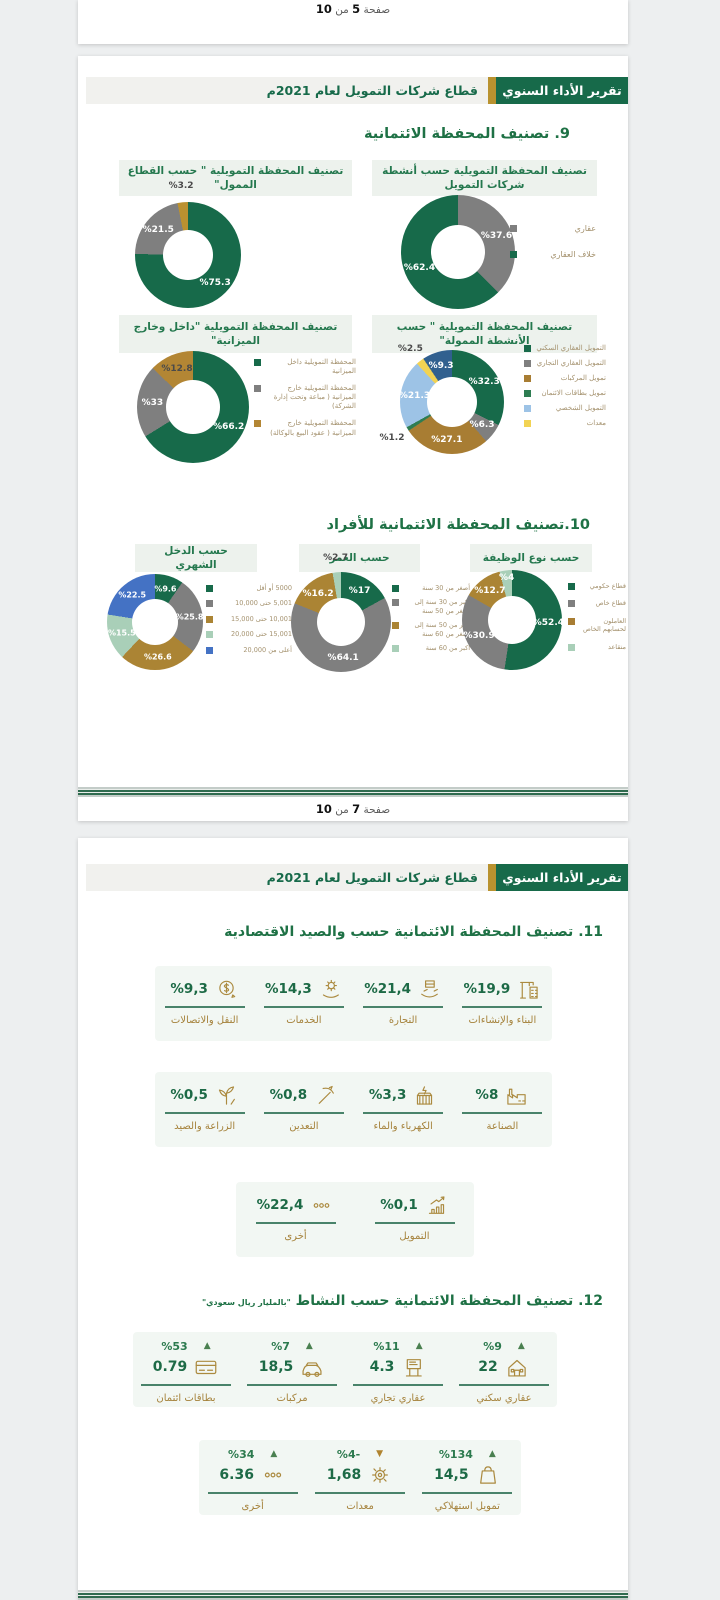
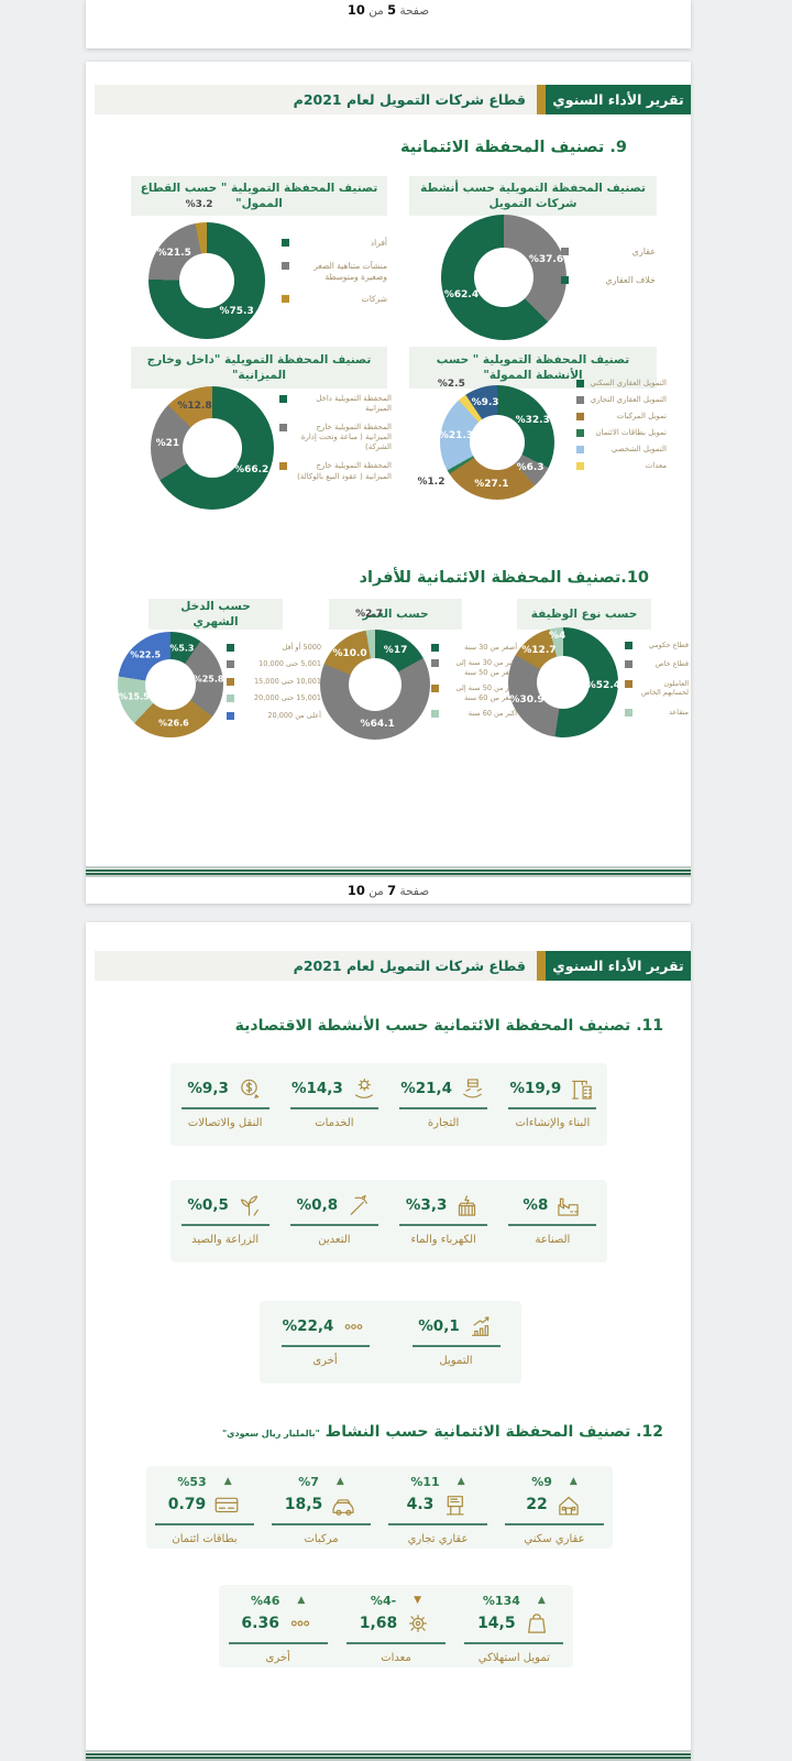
  صفحة 5 من 10
  قطاع شركات التمويل لعام 2021م
  تقرير الأداء السنوي
  9. تصنيف المحفظة الائتمانية
  10.تصنيف المحفظة الائتمانية للأفراد
  صفحة 7 من 10
  تصنيف المحفظة التمويلية حسب أنشطة شركات التمويل
  %37.6
  %62.4
  عقاري
  خلاف العقاري
  تصنيف المحفظة التمويلية " حسب القطاع الممول"
  %75.3
  %21.5
  %3.2
+ أفراد
+ منشآت متناهية الصغر وصغيرة ومتوسطة
+ شركات
  تصنيف المحفظة التمويلية "داخل وخارج الميزانية"
  %66.2
- %33
+ %21
  %12.8
  المحفظة التمويلية داخل الميزانية
  المحفظة التمويلية خارج الميزانية ( مباعة وتحت إدارة الشركة)
  المحفظة التمويلية خارج الميزانية ( عقود البيع بالوكالة)
  تصنيف المحفظة التمويلية " حسب الأنشطة الممولة"
  %32.3
  %6.3
  %27.1
  %1.2
  %21.3
  %2.5
  %9.3
  التمويل العقاري السكني
  التمويل العقاري التجاري
  تمويل المركبات
  تمويل بطاقات الائتمان
  التمويل الشخصي
  معدات
  حسب الدخل الشهري
- %9.6
+ %5.3
  %25.8
  %26.6
  %15.5
  %22.5
  5000 أو أقل
  5,001 حتى 10,000
  10,001 حتى 15,000
  15,001 حتى 20,000
  أعلى من 20,000
  حسب العمر
  %17
  %64.1
- %16.2
+ %10.0
  %2.7
  أصغر من 30 سنة
  ر من 30 سنة إلىغر من 50 سنة
  من 50 سنة إلىغر من 60 سنة
  أكبر من 60 سنة
  حسب نوع الوظيفة
  %52.4
  %30.9
  %12.7
  %4
  قطاع حكومي
  قطاع خاص
  العاملون لحسابهم الخاص
  متقاعد
  قطاع شركات التمويل لعام 2021م
  تقرير الأداء السنوي
- 11. تصنيف المحفظة الائتمانية حسب والصيد الاقتصادية
+ 11. تصنيف المحفظة الائتمانية حسب الأنشطة الاقتصادية
  12. تصنيف المحفظة الائتمانية حسب النشاط "بالمليار ريال سعودي"
  %19,9
  البناء والإنشاءات
  %21,4
  التجارة
  %14,3
  الخدمات
  %9,3
  النقل والاتصالات
  %8
  الصناعة
  %3,3
  الكهرباء والماء
  %0,8
  التعدين
  %0,5
  الزراعة والصيد
  %0,1
  التمويل
  %22,4
  أخرى
  %9
  ▲
  22
  عقاري سكني
  %11
  ▲
  4.3
  عقاري تجاري
  %7
  ▲
  18,5
  مركبات
  %53
  ▲
  0.79
  بطاقات ائتمان
  %134
  ▲
  14,5
  تمويل استهلاكي
  %4-
  ▼
  1,68
  معدات
- %34
+ %46
  ▲
  6.36
  أخرى
